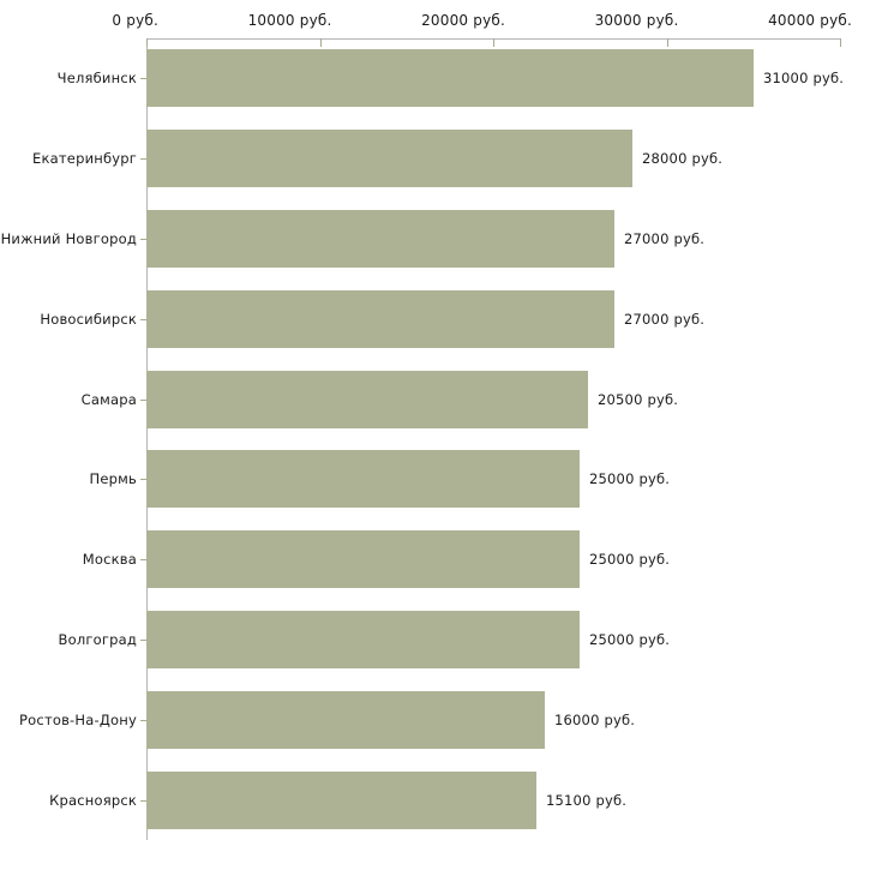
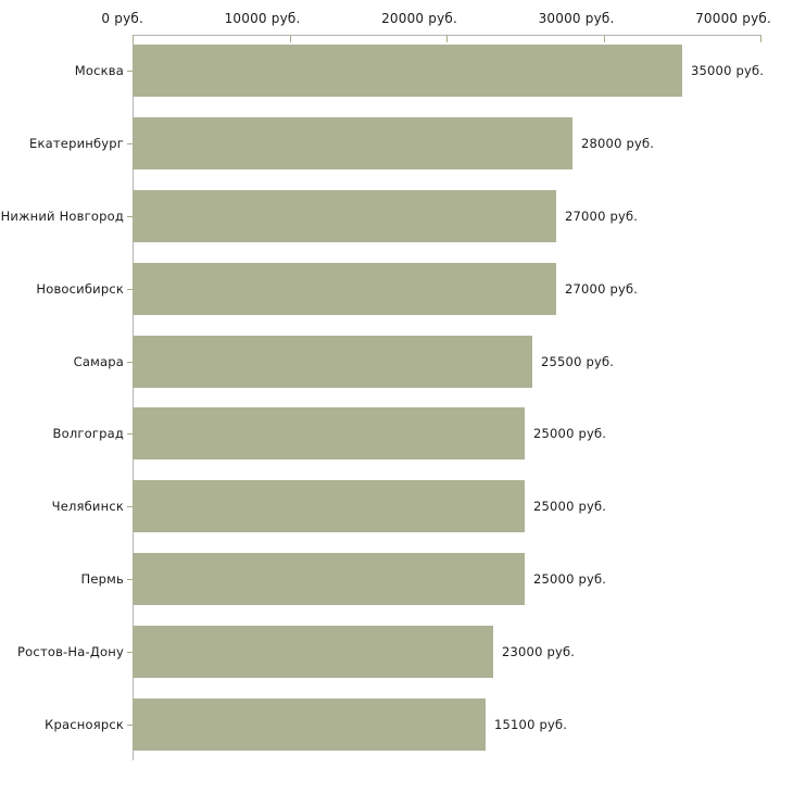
  0 руб.
  10000 руб.
  20000 руб.
  30000 руб.
- 40000 руб.
+ 70000 руб.
- Челябинск
+ Москва
  Екатеринбург
  Нижний Новгород
  Новосибирск
  Самара
- Пермь
+ Волгоград
- Москва
+ Челябинск
- Волгоград
+ Пермь
  Ростов-На-Дону
  Красноярск
- 31000 руб.
+ 35000 руб.
  28000 руб.
  27000 руб.
  27000 руб.
- 20500 руб.
+ 25500 руб.
  25000 руб.
  25000 руб.
  25000 руб.
- 16000 руб.
+ 23000 руб.
  15100 руб.
